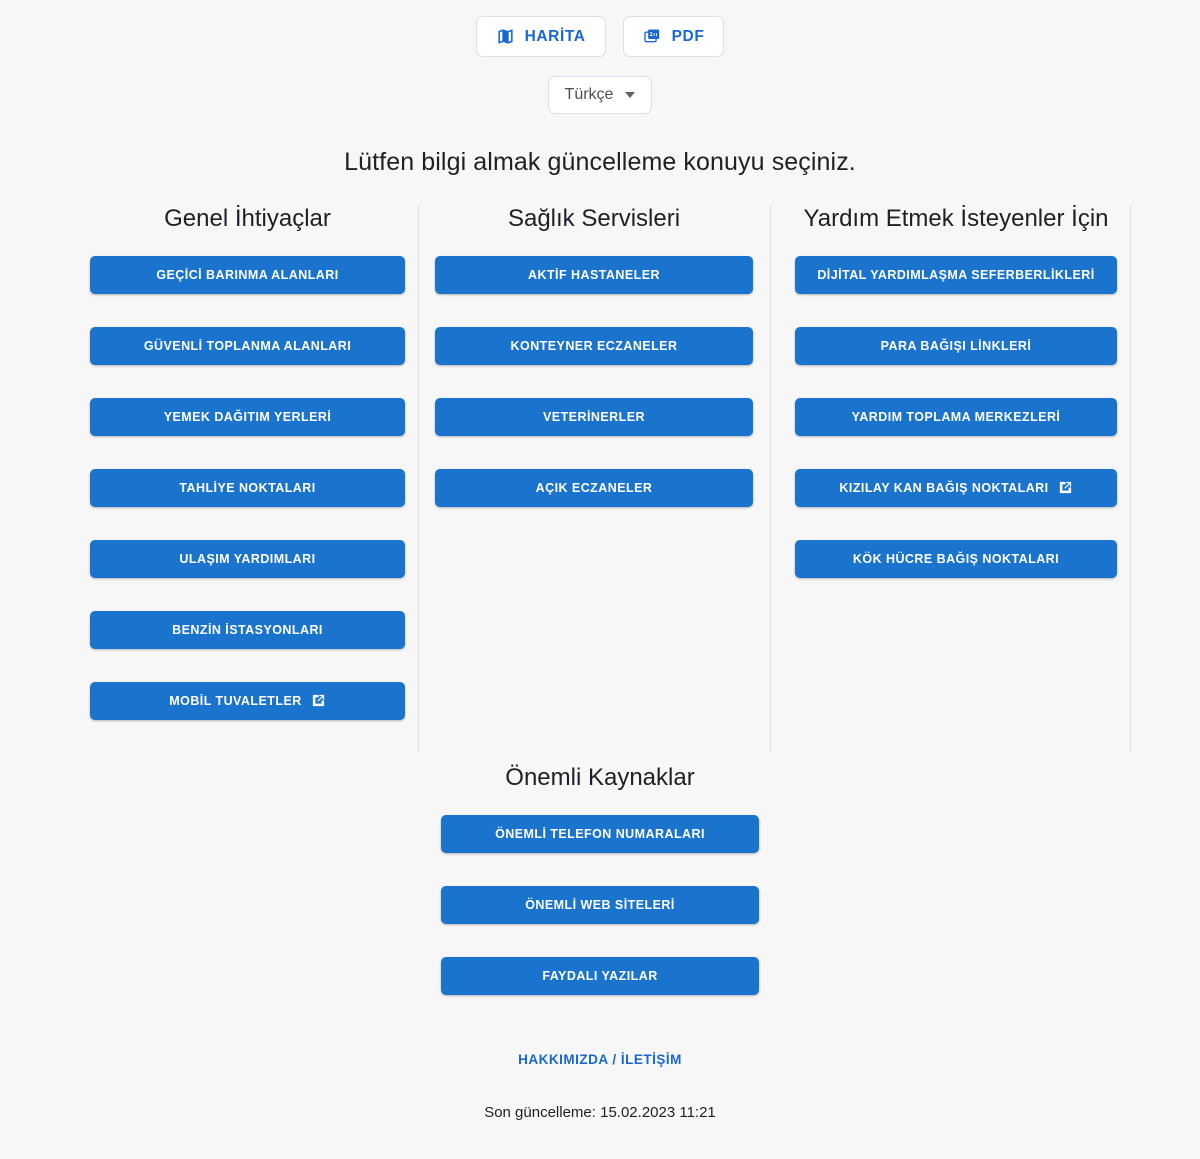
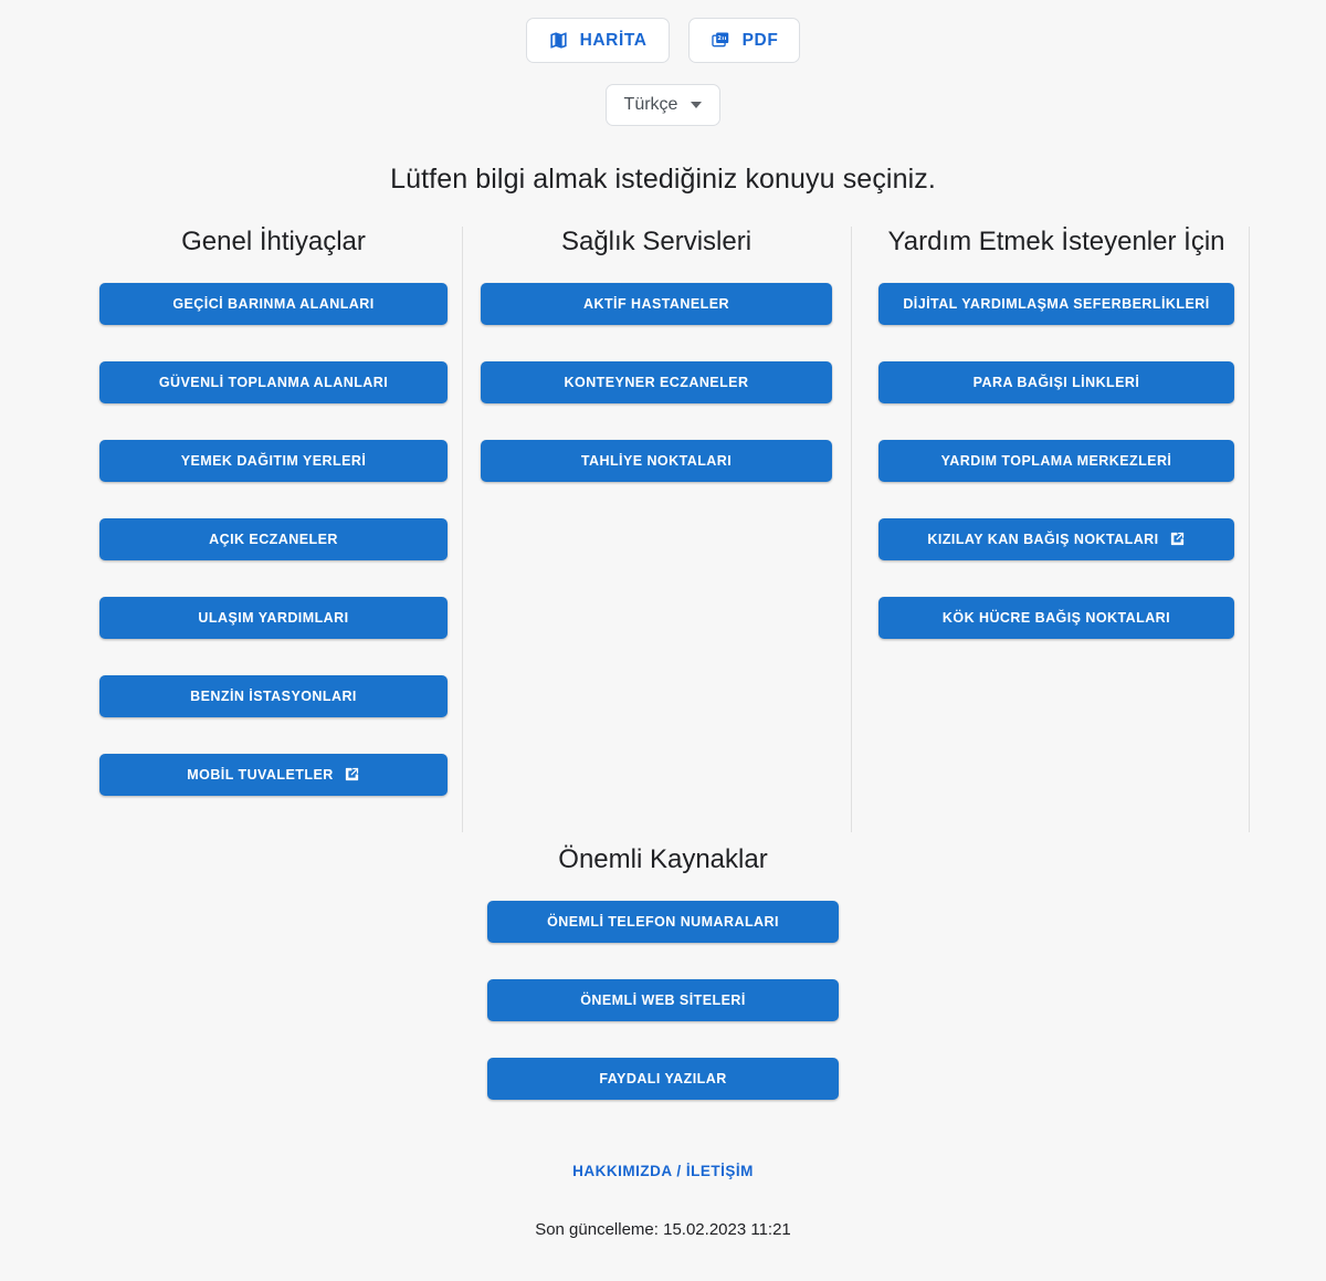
  HARİTA
  PDF
  Türkçe
- Lütfen bilgi almak güncelleme konuyu seçiniz.
+ Lütfen bilgi almak istediğiniz konuyu seçiniz.
  Genel İhtiyaçlar
  GEÇİCİ BARINMA ALANLARI
  GÜVENLİ TOPLANMA ALANLARI
  YEMEK DAĞITIM YERLERİ
- TAHLİYE NOKTALARI
+ AÇIK ECZANELER
  ULAŞIM YARDIMLARI
  BENZİN İSTASYONLARI
  MOBİL TUVALETLER
  Sağlık Servisleri
  AKTİF HASTANELER
  KONTEYNER ECZANELER
- VETERİNERLER
- AÇIK ECZANELER
+ TAHLİYE NOKTALARI
  Yardım Etmek İsteyenler İçin
  DİJİTAL YARDIMLAŞMA SEFERBERLİKLERİ
  PARA BAĞIŞI LİNKLERİ
  YARDIM TOPLAMA MERKEZLERİ
  KIZILAY KAN BAĞIŞ NOKTALARI
  KÖK HÜCRE BAĞIŞ NOKTALARI
  Önemli Kaynaklar
  ÖNEMLİ TELEFON NUMARALARI
  ÖNEMLİ WEB SİTELERİ
  FAYDALI YAZILAR
  HAKKIMIZDA / İLETİŞİM
  Son güncelleme: 15.02.2023 11:21
